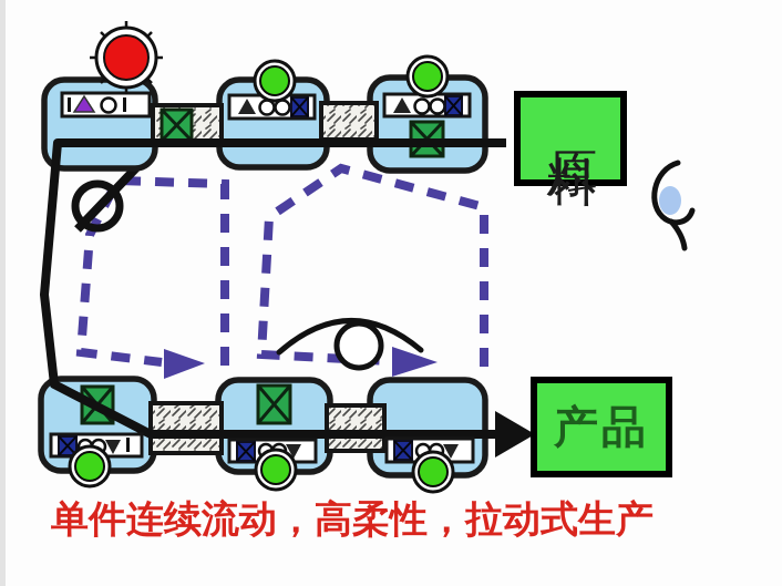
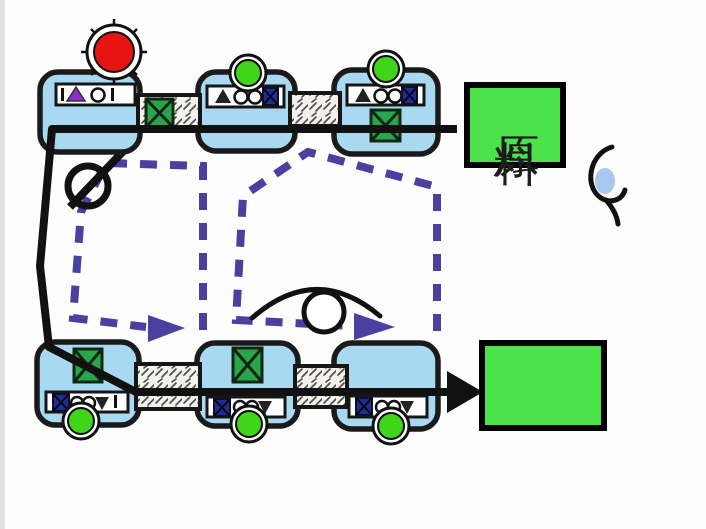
- 产品
- 单件连续流动，高柔性，拉动式生产
